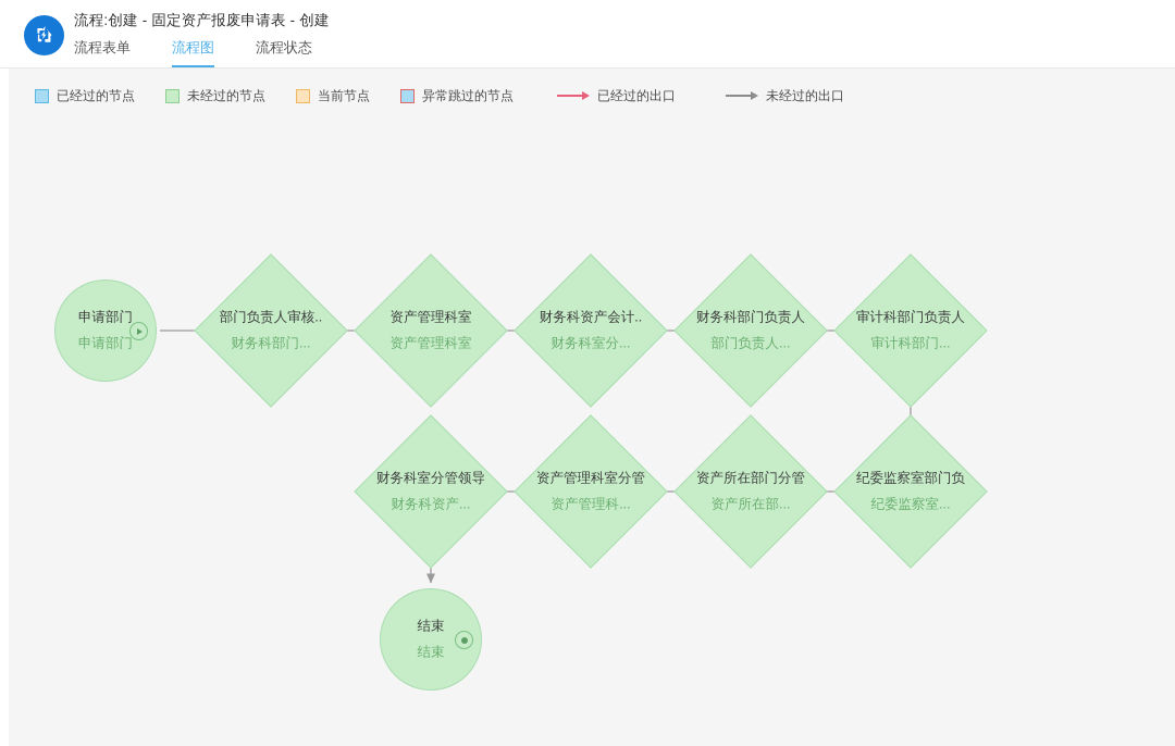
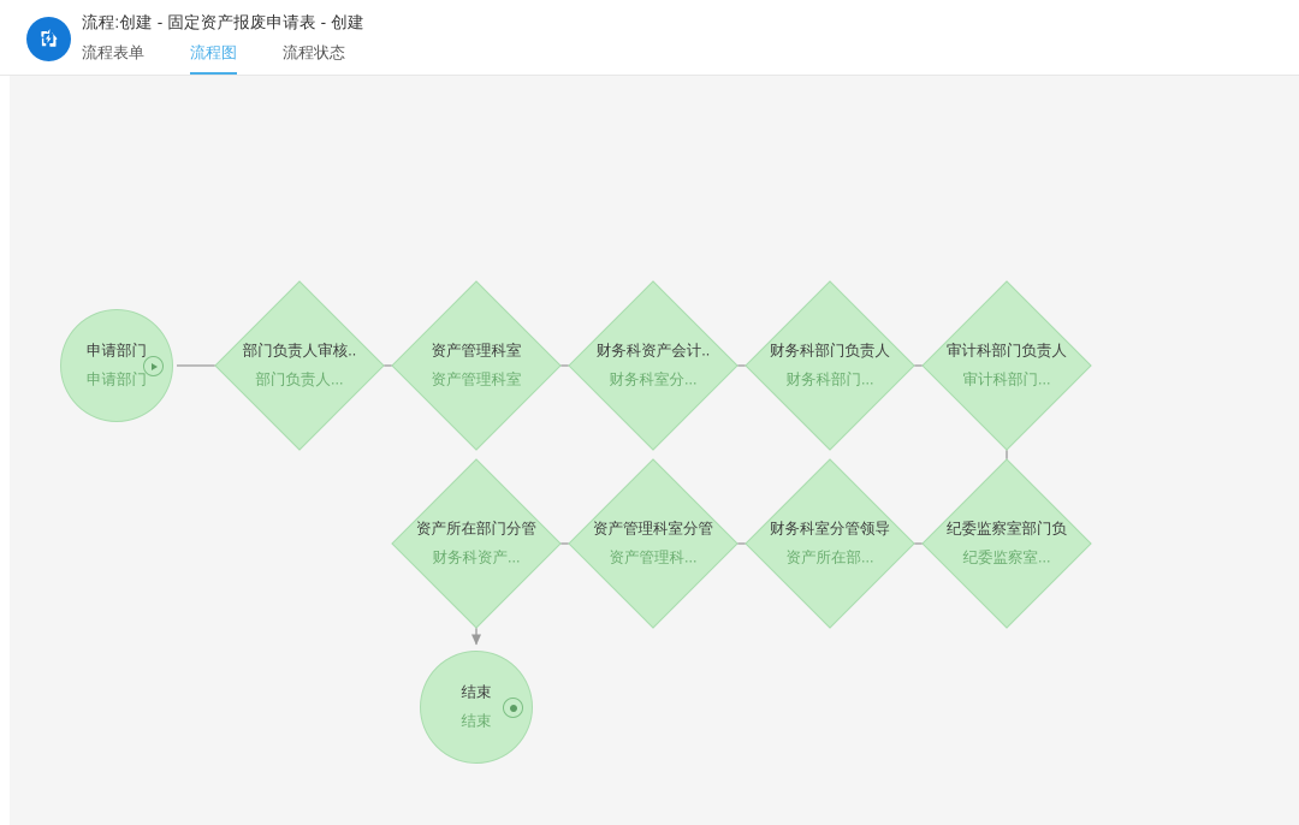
  流程:创建 - 固定资产报废申请表 - 创建
  流程表单
  流程图
  流程状态
- 已经过的节点
- 未经过的节点
- 当前节点
- 异常跳过的节点
- 已经过的出口
- 未经过的出口
  申请部门
  申请部门
  部门负责人审核..
- 财务科部门...
+ 部门负责人...
  资产管理科室
  资产管理科室
  财务科资产会计..
  财务科室分...
  财务科部门负责人
- 部门负责人...
+ 财务科部门...
  审计科部门负责人
  审计科部门...
  纪委监察室部门负
  纪委监察室...
- 资产所在部门分管
+ 财务科室分管领导
  资产所在部...
  资产管理科室分管
  资产管理科...
- 财务科室分管领导
+ 资产所在部门分管
  财务科资产...
  结束
  结束
